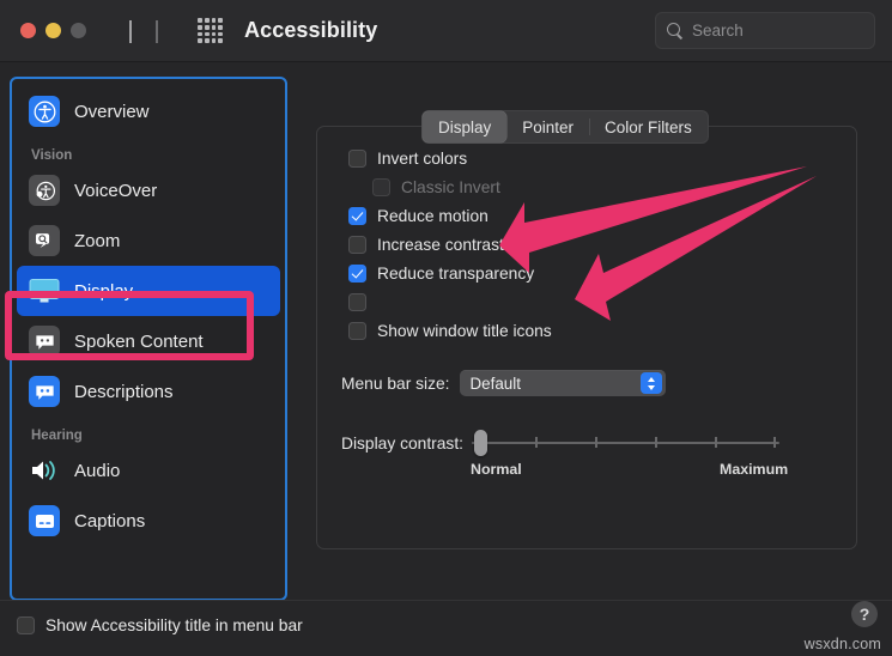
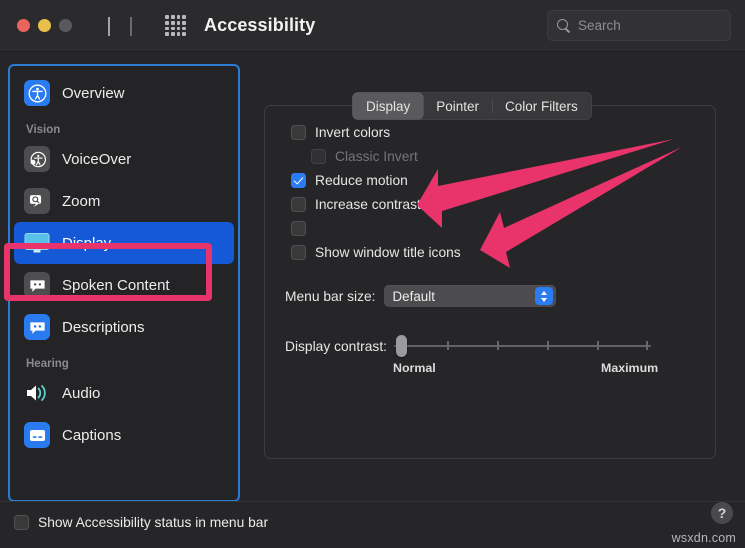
  Accessibility
  Search
  Overview
  Vision
  VoiceOver
  Zoom
  Display
  Spoken Content
  Descriptions
  Hearing
  Audio
  Captions
  Display
  Pointer
  Color Filters
  Invert colors
  Classic Invert
  Reduce motion
  Increase contras
- Reduce transparency
  Show window title icons
  Menu bar size:
  Default
  Display contrast:
  Normal
  Maximum
- Show Accessibility title in menu bar
+ Show Accessibility status in menu bar
  ?
  wsxdn.com
